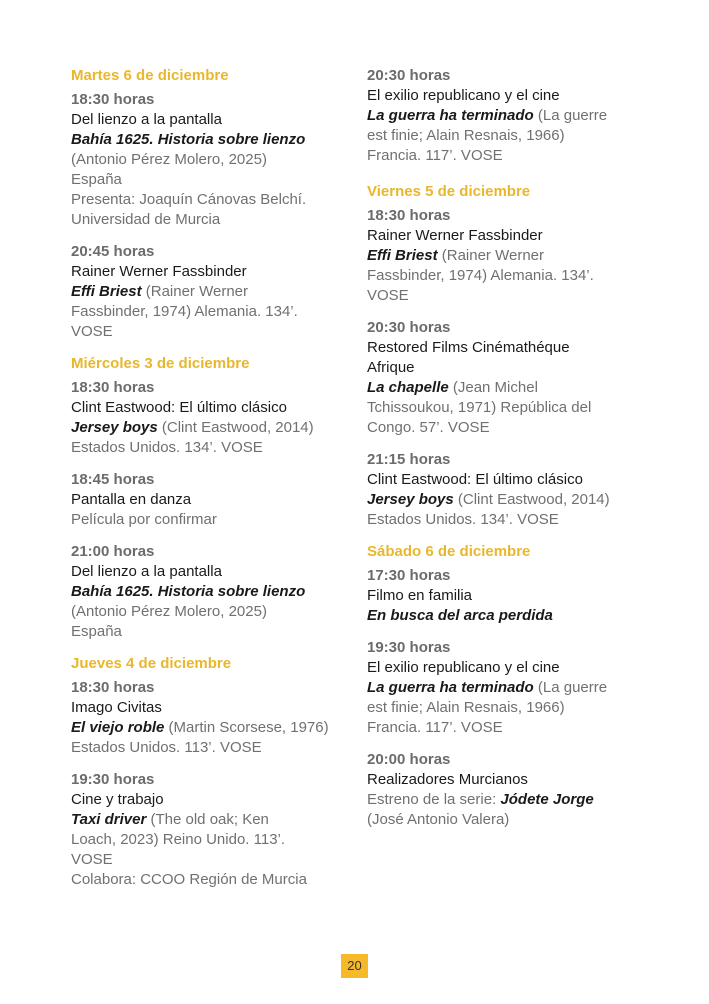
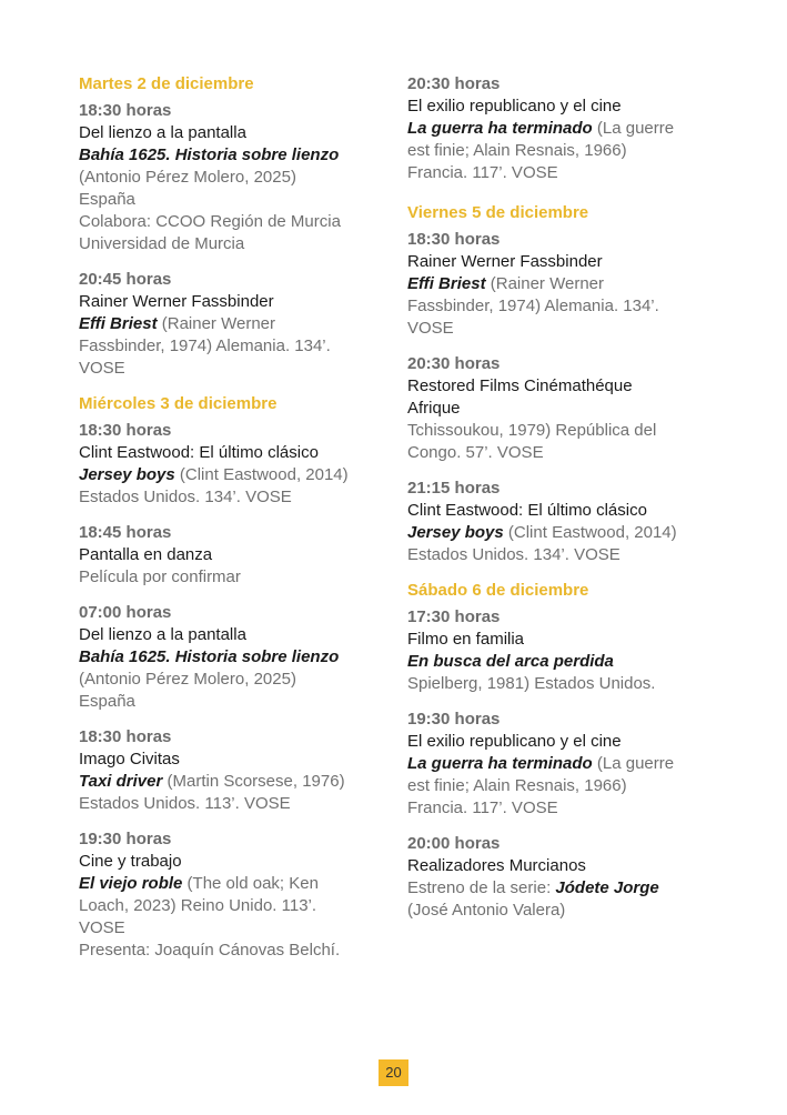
- Martes 6 de diciembre
+ Martes 2 de diciembre
  18:30 horas
  Del lienzo a la pantalla
  Bahía 1625. Historia sobre lienzo
  (Antonio Pérez Molero, 2025)
  España
- Presenta: Joaquín Cánovas Belchí.
+ Colabora: CCOO Región de Murcia
  Universidad de Murcia
  20:45 horas
  Rainer Werner Fassbinder
  Effi Briest (Rainer Werner
  Fassbinder, 1974) Alemania. 134’.
  VOSE
  Miércoles 3 de diciembre
  18:30 horas
  Clint Eastwood: El último clásico
  Jersey boys (Clint Eastwood, 2014)
  Estados Unidos. 134’. VOSE
  18:45 horas
  Pantalla en danza
  Película por confirmar
- 21:00 horas
+ 07:00 horas
  Del lienzo a la pantalla
  Bahía 1625. Historia sobre lienzo
  (Antonio Pérez Molero, 2025)
  España
- Jueves 4 de diciembre
  18:30 horas
  Imago Civitas
- El viejo roble (Martin Scorsese, 1976)
+ Taxi driver (Martin Scorsese, 1976)
  Estados Unidos. 113’. VOSE
  19:30 horas
  Cine y trabajo
- Taxi driver (The old oak; Ken
+ El viejo roble (The old oak; Ken
  Loach, 2023) Reino Unido. 113’.
  VOSE
- Colabora: CCOO Región de Murcia
+ Presenta: Joaquín Cánovas Belchí.
  20:30 horas
  El exilio republicano y el cine
  La guerra ha terminado (La guerre
  est finie; Alain Resnais, 1966)
  Francia. 117’. VOSE
  Viernes 5 de diciembre
  18:30 horas
  Rainer Werner Fassbinder
  Effi Briest (Rainer Werner
  Fassbinder, 1974) Alemania. 134’.
  VOSE
  20:30 horas
  Restored Films Cinémathéque Afrique
- La chapelle (Jean Michel
- Tchissoukou, 1971) República del
+ Tchissoukou, 1979) República del
  Congo. 57’. VOSE
  21:15 horas
  Clint Eastwood: El último clásico
  Jersey boys (Clint Eastwood, 2014)
  Estados Unidos. 134’. VOSE
  Sábado 6 de diciembre
  17:30 horas
  Filmo en familia
  En busca del arca perdida
+ Spielberg, 1981) Estados Unidos.
  19:30 horas
  El exilio republicano y el cine
  La guerra ha terminado (La guerre
  est finie; Alain Resnais, 1966)
  Francia. 117’. VOSE
  20:00 horas
  Realizadores Murcianos
  Estreno de la serie: Jódete Jorge
  (José Antonio Valera)
  20
